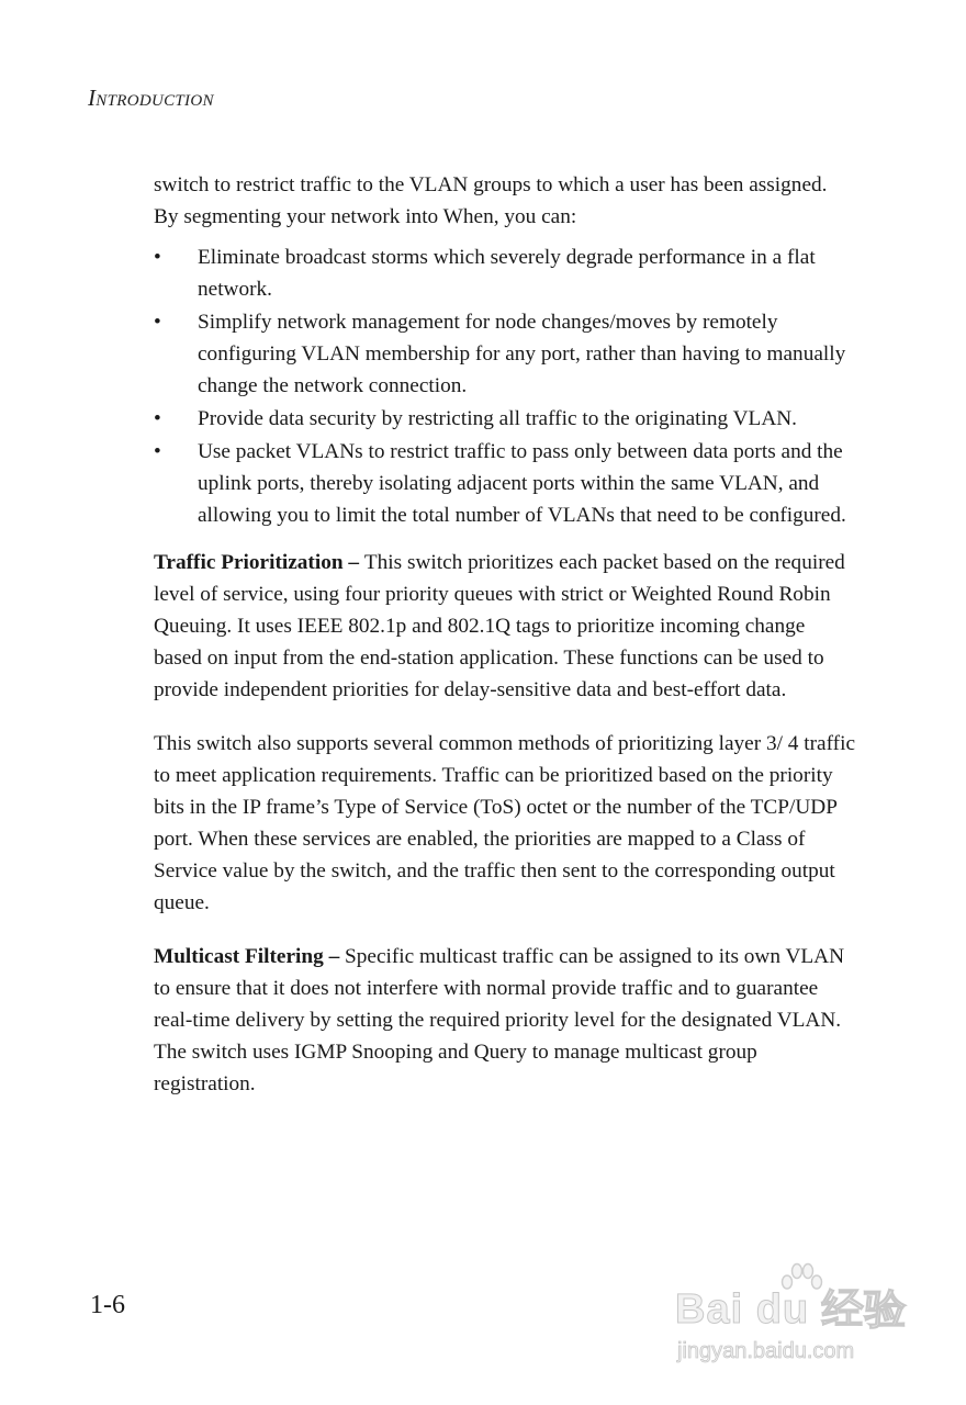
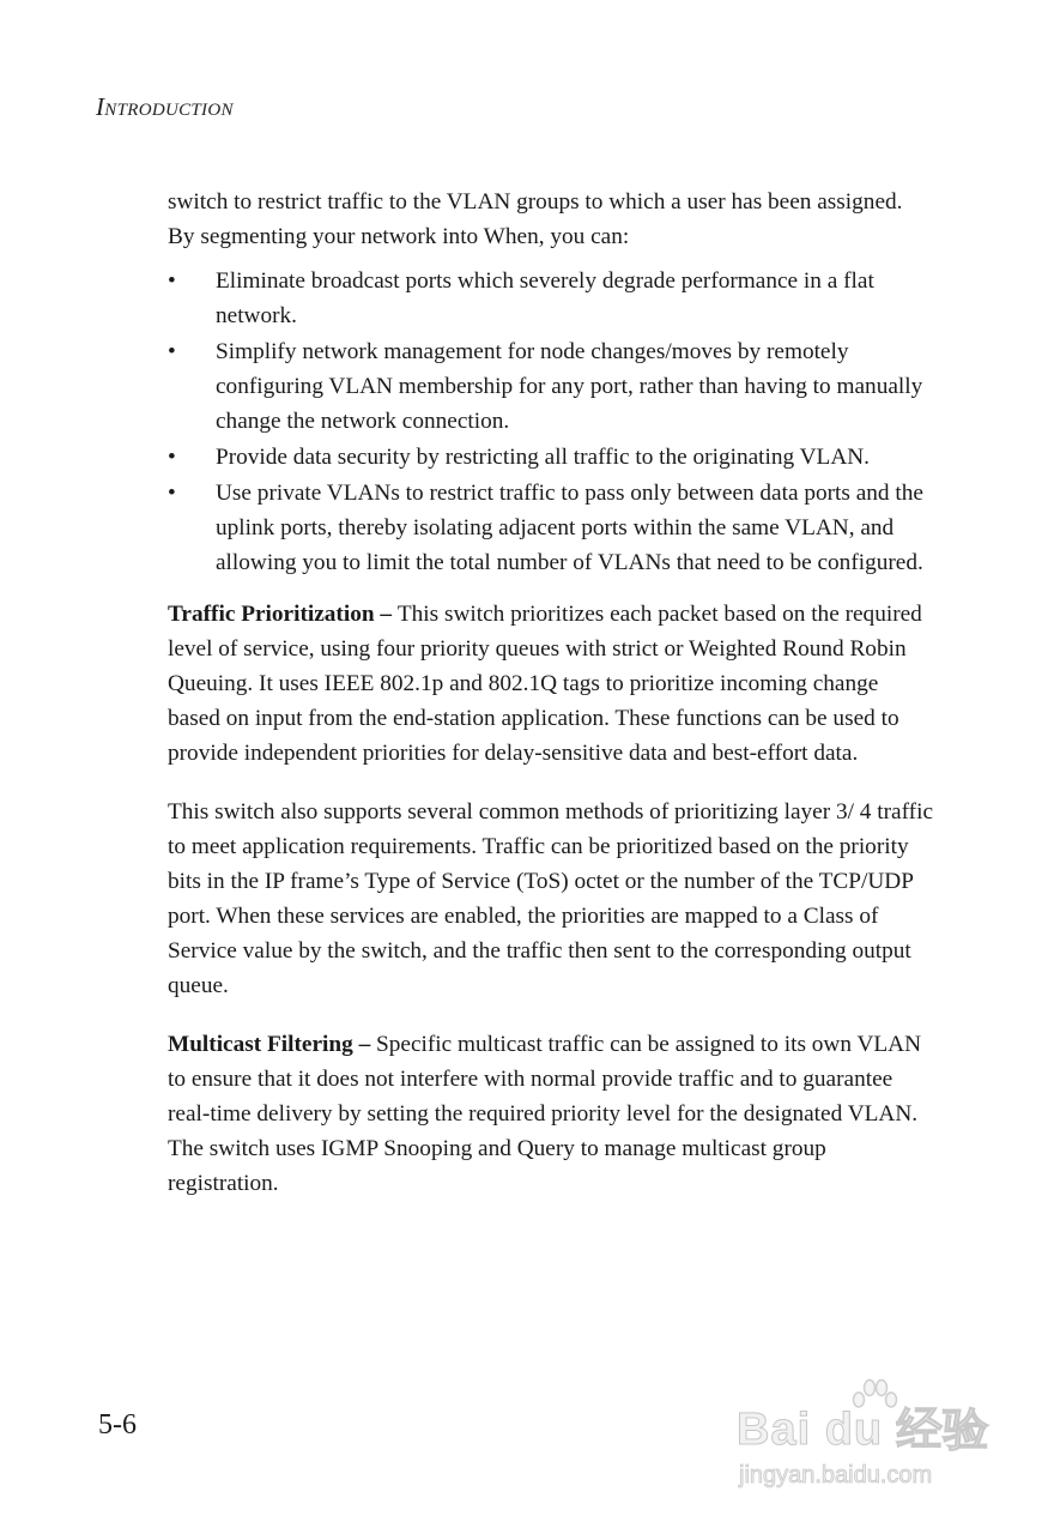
  Introduction
  switch to restrict traffic to the VLAN groups to which a user has been assigned. By segmenting your network into When, you can:
  •
- Eliminate broadcast storms which severely degrade performance in a flat network.
+ Eliminate broadcast ports which severely degrade performance in a flat network.
  •
  Simplify network management for node changes/moves by remotely configuring VLAN membership for any port, rather than having to manually change the network connection.
  •
  Provide data security by restricting all traffic to the originating VLAN.
  •
- Use packet VLANs to restrict traffic to pass only between data ports and the uplink ports, thereby isolating adjacent ports within the same VLAN, and allowing you to limit the total number of VLANs that need to be configured.
+ Use private VLANs to restrict traffic to pass only between data ports and the uplink ports, thereby isolating adjacent ports within the same VLAN, and allowing you to limit the total number of VLANs that need to be configured.
  Traffic Prioritization – This switch prioritizes each packet based on the required level of service, using four priority queues with strict or Weighted Round Robin Queuing. It uses IEEE 802.1p and 802.1Q tags to prioritize incoming change based on input from the end-station application. These functions can be used to provide independent priorities for delay-sensitive data and best-effort data.
  This switch also supports several common methods of prioritizing layer 3/ 4 traffic to meet application requirements. Traffic can be prioritized based on the priority bits in the IP frame’s Type of Service (ToS) octet or the number of the TCP/UDP port. When these services are enabled, the priorities are mapped to a Class of Service value by the switch, and the traffic then sent to the corresponding output queue.
  Multicast Filtering – Specific multicast traffic can be assigned to its own VLAN to ensure that it does not interfere with normal provide traffic and to guarantee real-time delivery by setting the required priority level for the designated VLAN. The switch uses IGMP Snooping and Query to manage multicast group registration.
- 1-6
+ 5-6
  Bai du 经验
  jingyan.baidu.com
